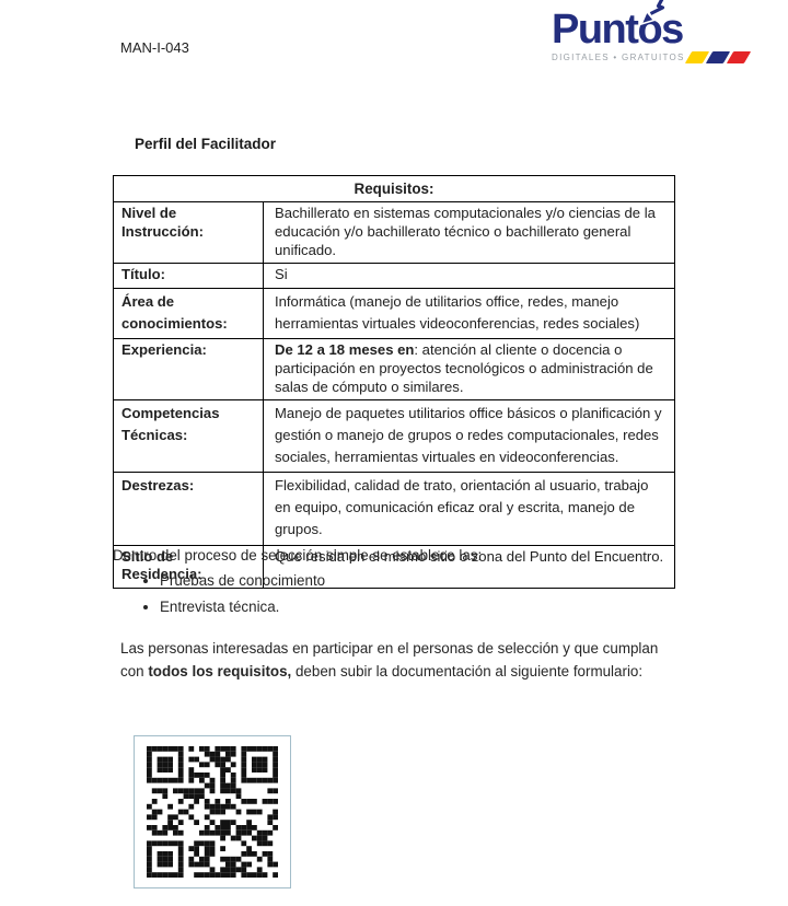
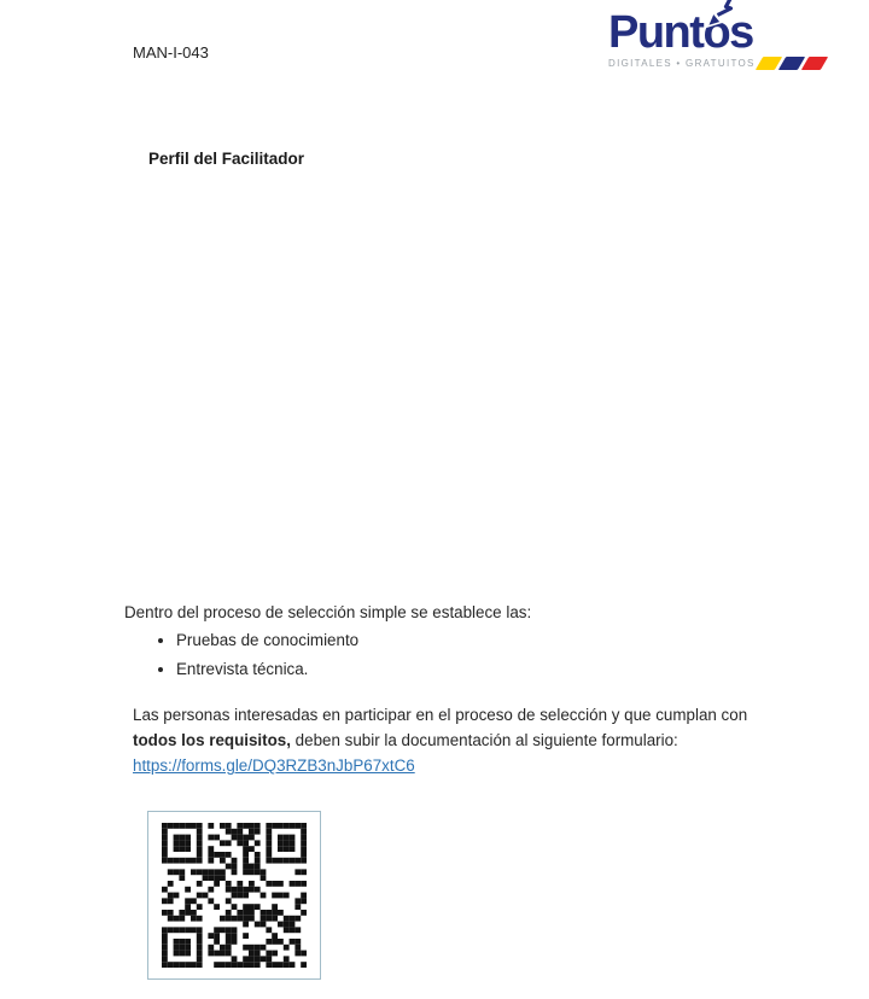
  MAN-I-043
  Punto s
  DIGITALES • GRATUITOS
  Perfil del Facilitador
- Requisitos:
- Nivel de Instrucción:	Bachillerato en sistemas computacionales y/o ciencias de la educación y/o bachillerato técnico o bachillerato general unificado.
- Título:	Si
- Área de conocimientos:	Informática (manejo de utilitarios office, redes, manejo herramientas virtuales videoconferencias, redes sociales)
- Experiencia:	De 12 a 18 meses en: atención al cliente o docencia o participación en proyectos tecnológicos o administración de salas de cómputo o similares.
- Competencias Técnicas:	Manejo de paquetes utilitarios office básicos o planificación y gestión o manejo de grupos o redes computacionales, redes sociales, herramientas virtuales en videoconferencias.
- Destrezas:	Flexibilidad, calidad de trato, orientación al usuario, trabajo en equipo, comunicación eficaz oral y escrita, manejo de grupos.
- Sitio de Residencia:	Que resida en el mismo sitio o zona del Punto del Encuentro.
  Dentro del proceso de selección simple se establece las:
  Pruebas de conocimiento
  Entrevista técnica.
- Las personas interesadas en participar en el personas de selección y que cumplan con todos los requisitos, deben subir la documentación al siguiente formulario:
+ Las personas interesadas en participar en el proceso de selección y que cumplan con todos los requisitos, deben subir la documentación al siguiente formulario:
+ https://forms.gle/DQ3RZB3nJbP67xtC6
